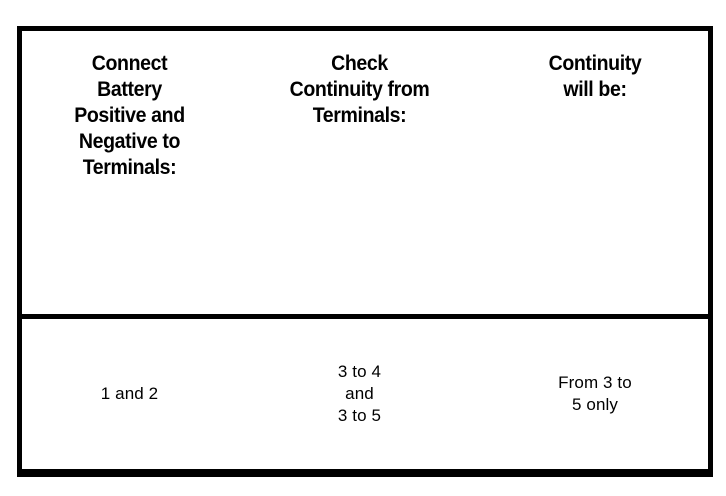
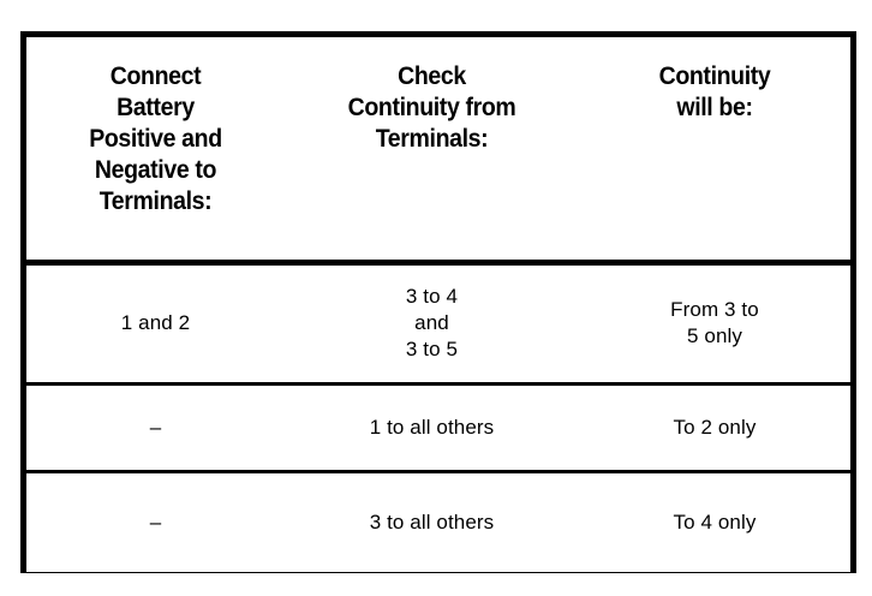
  Connect Battery Positive and Negative to Terminals:	Check Continuity from Terminals:	Continuity will be:
  1 and 2	3 to 4 and 3 to 5	From 3 to 5 only
+ –	1 to all others	To 2 only
+ –	3 to all others	To 4 only
